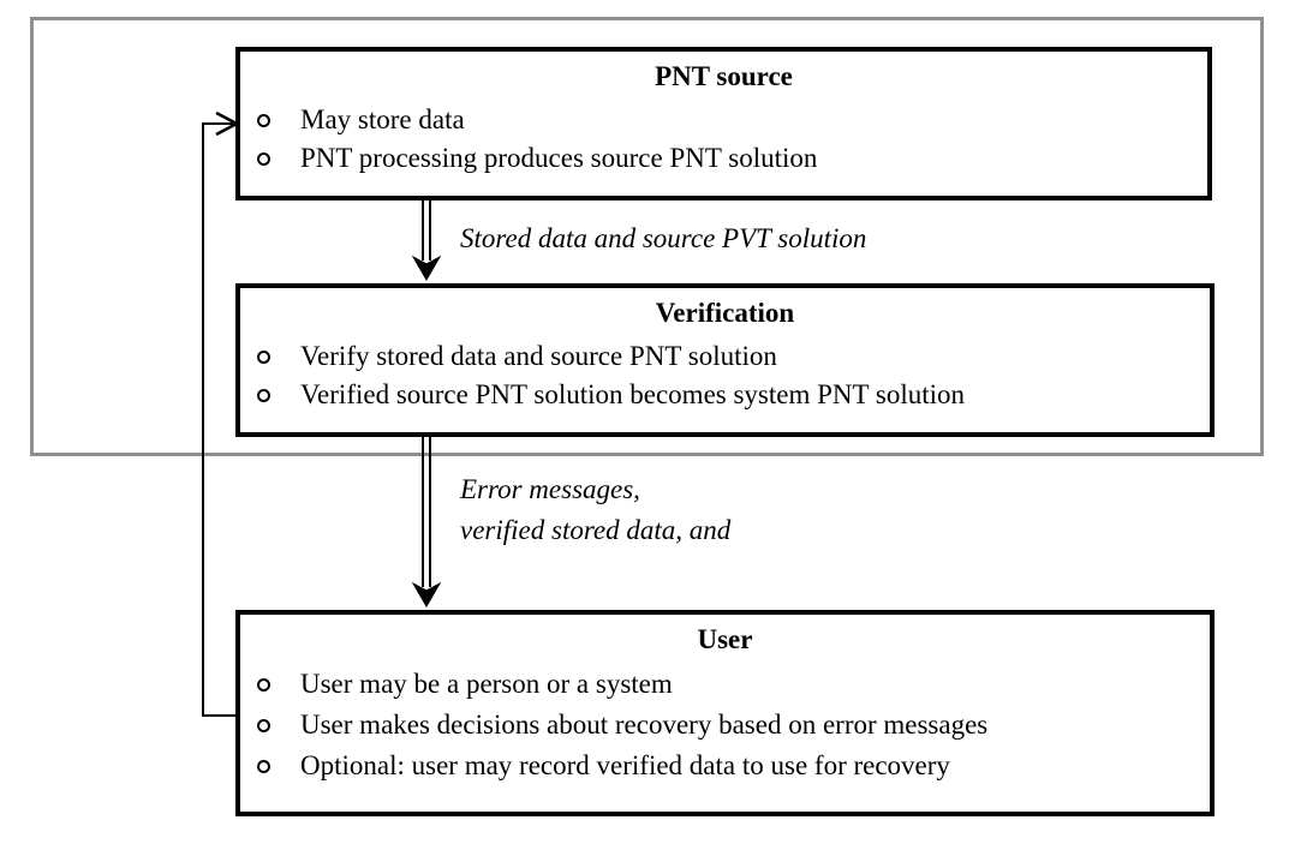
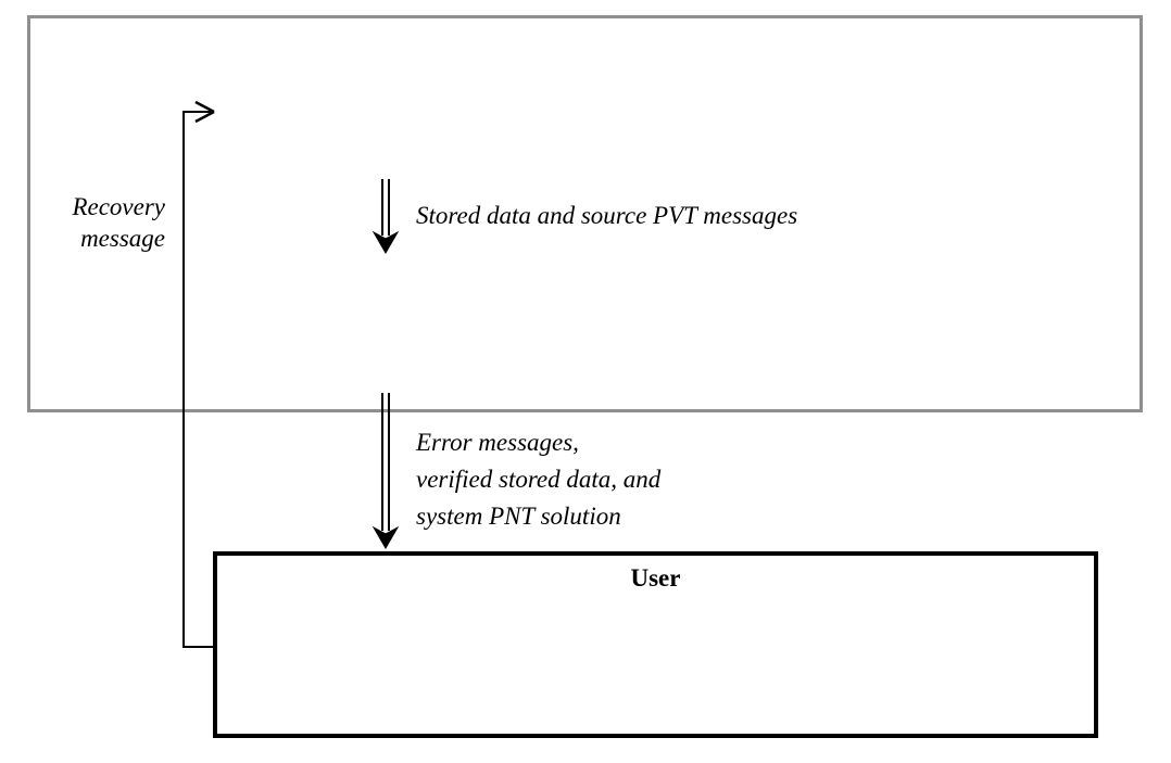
- PNT source
- May store data
- PNT processing produces source PNT solution
- Verification
- Verify stored data and source PNT solution
- Verified source PNT solution becomes system PNT solution
  User
- User may be a person or a system
- User makes decisions about recovery based on error messages
- Optional: user may record verified data to use for recovery
- Stored data and source PVT solution
+ Stored data and source PVT messages
  Error messages,
  verified stored data, and
+ system PNT solution
+ Recovery
+ message
